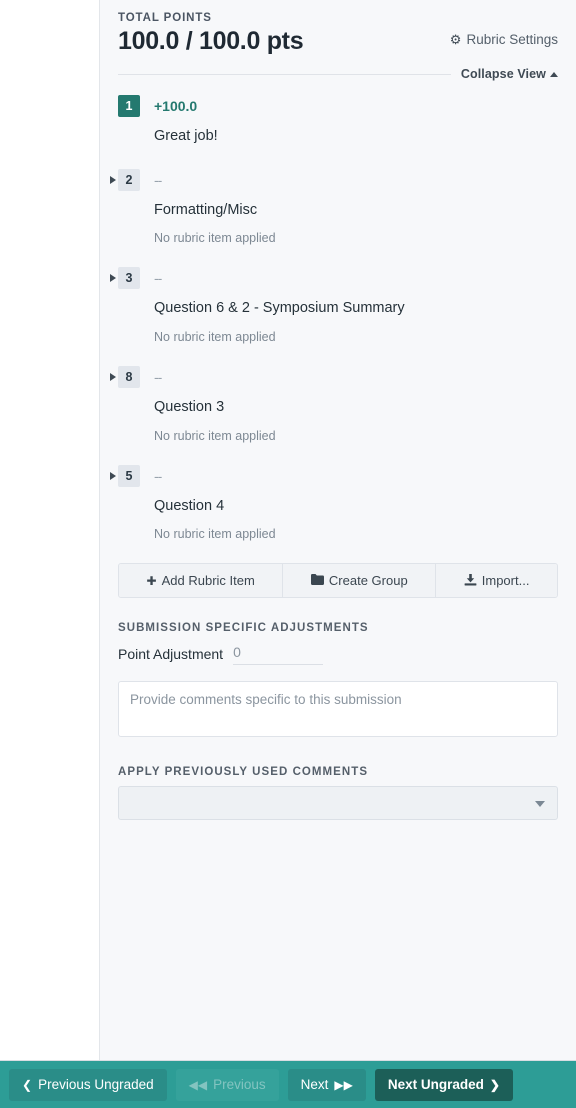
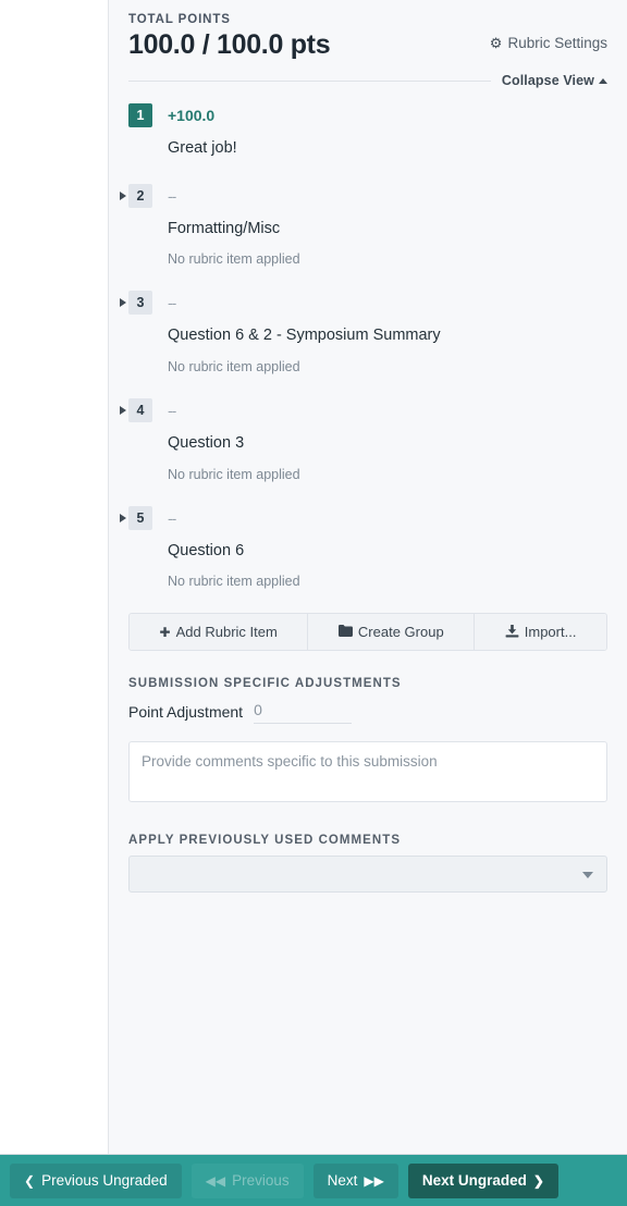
  TOTAL POINTS
  100.0 / 100.0 pts
  ⚙
  Rubric Settings
  Collapse View
  1
  +100.0
  Great job!
  2
  --
  Formatting/Misc
  No rubric item applied
  3
  --
  Question 6 & 2 - Symposium Summary
  No rubric item applied
- 8
+ 4
  --
  Question 3
  No rubric item applied
  5
  --
- Question 4
+ Question 6
  No rubric item applied
  ✚
  Add Rubric Item
  Create Group
  Import...
  SUBMISSION SPECIFIC ADJUSTMENTS
  Point Adjustment
  0
  Provide comments specific to this submission
  APPLY PREVIOUSLY USED COMMENTS
  ❮
  Previous Ungraded
  ◀◀
  Previous
  Next
  ▶▶
  Next Ungraded
  ❯
